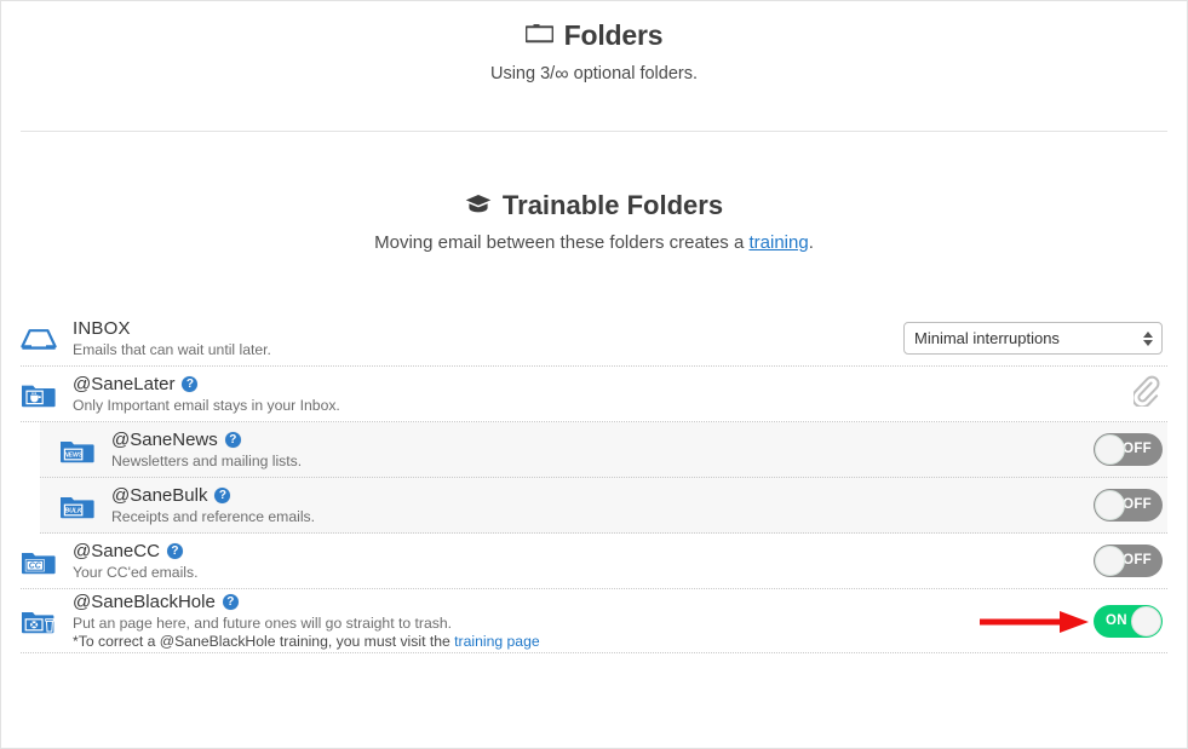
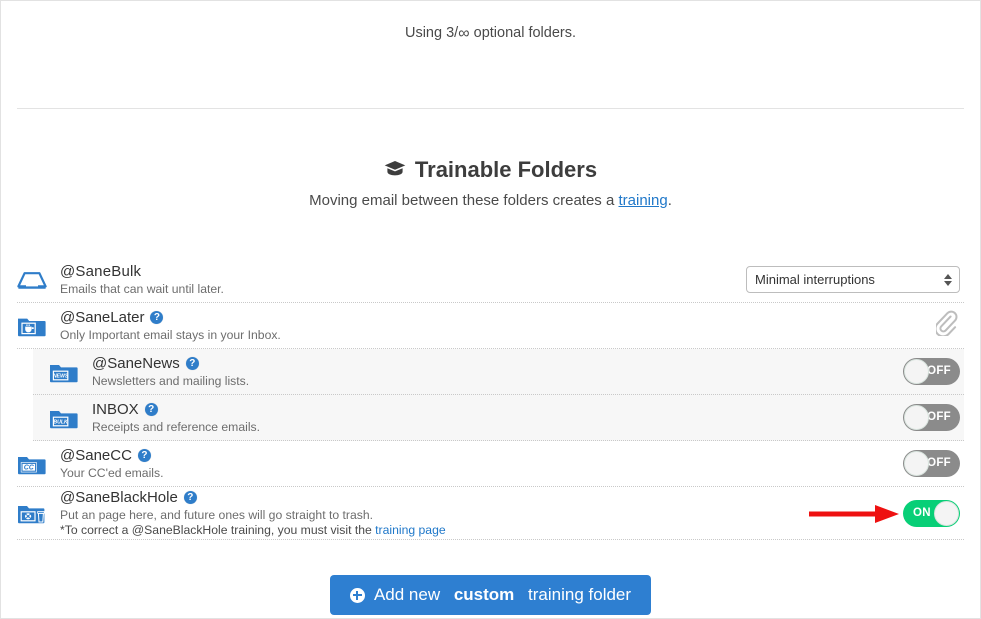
- Folders
  Using 3/∞ optional folders.
  Trainable Folders
  Moving email between these folders creates a training.
- INBOX
+ @SaneBulk
  Emails that can wait until later.
  Minimal interruptions
  @SaneLater
  ?
  Only Important email stays in your Inbox.
  @SaneNews
  ?
  Newsletters and mailing lists.
  OFF
- @SaneBulk
+ INBOX
  ?
  Receipts and reference emails.
  OFF
  @SaneCC
  ?
  Your CC'ed emails.
  OFF
  @SaneBlackHole
  ?
  Put an page here, and future ones will go straight to trash.
  *To correct a @SaneBlackHole training, you must visit the training page
  ON
+ Add new
+ custom
+ training folder
